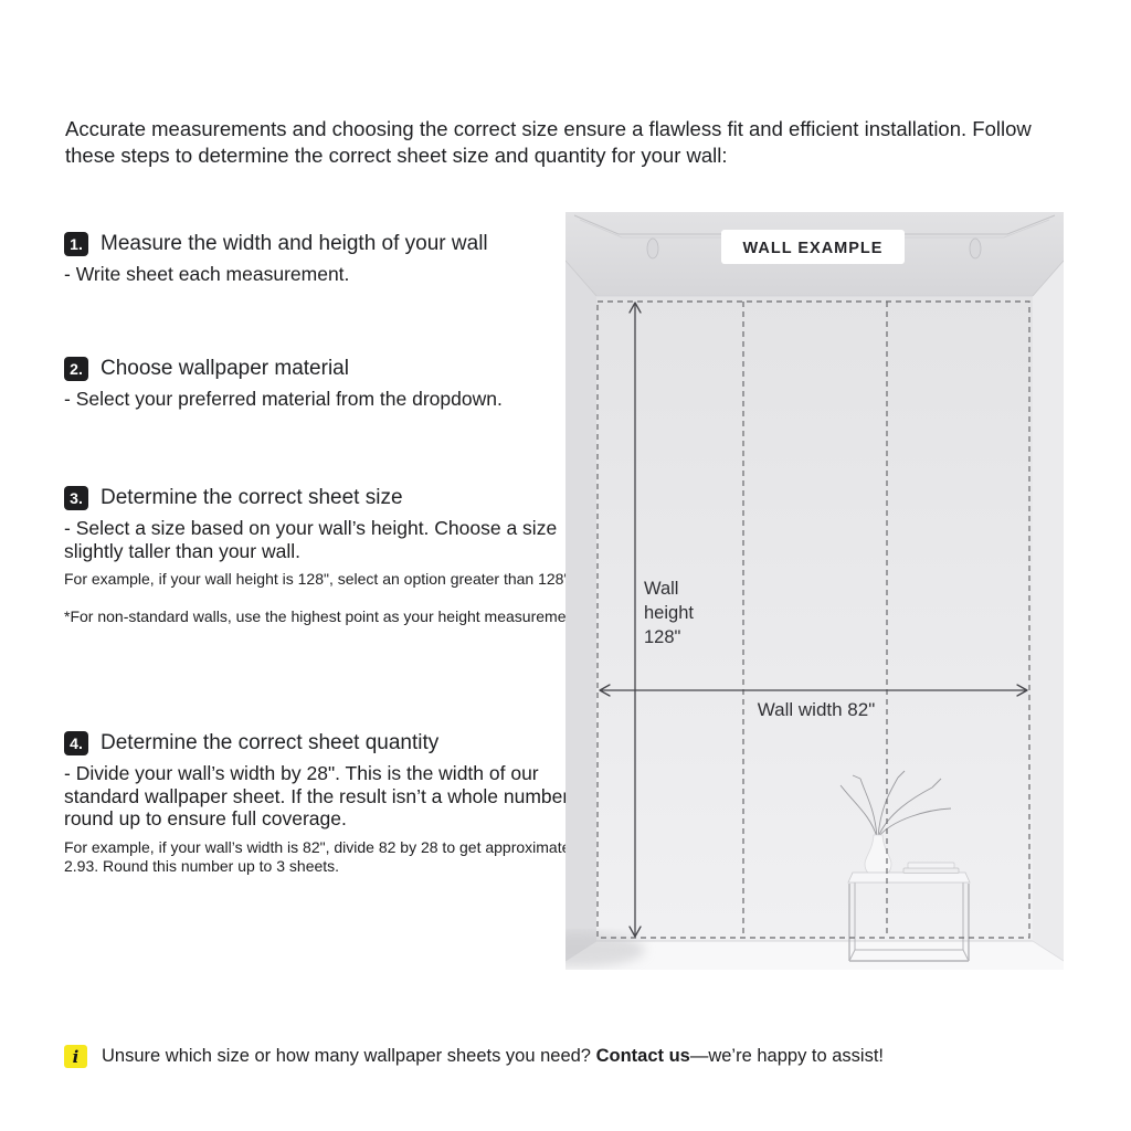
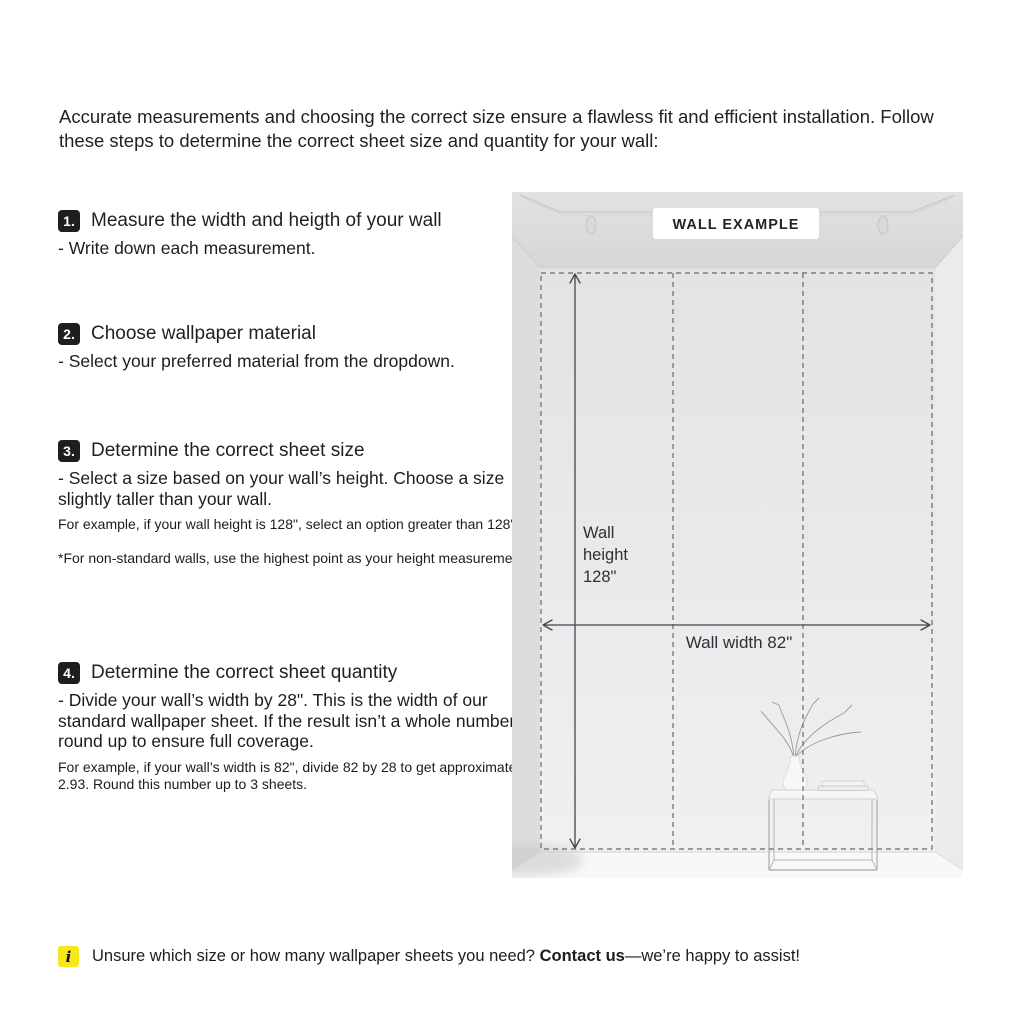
  Accurate measurements and choosing the correct size ensure a flawless fit and efficient installation. Follow these steps to determine the correct sheet size and quantity for your wall:
  1.
  Measure the width and heigth of your wall
- - Write sheet each measurement.
+ - Write down each measurement.
  2.
  Choose wallpaper material
  - Select your preferred material from the dropdown.
  3.
  Determine the correct sheet size
  - Select a size based on your wall’s height. Choose a size slightly taller than your wall.
  For example, if your wall height is 128", select an option greater than 128
  *For non-standard walls, use the highest point as your height measureme
  4.
  Determine the correct sheet quantity
  - Divide your wall’s width by 28". This is the width of our standard wallpaper sheet. If the result isn’t a whole number round up to ensure full coverage.
  For example, if your wall’s width is 82", divide 82 by 28 to get approximat 2.93. Round this number up to 3 sheets.
  Wall
  height
  128"
  Wall width 82"
  WALL EXAMPLE
  i
  Unsure which size or how many wallpaper sheets you need? Contact us—we’re happy to assist!
